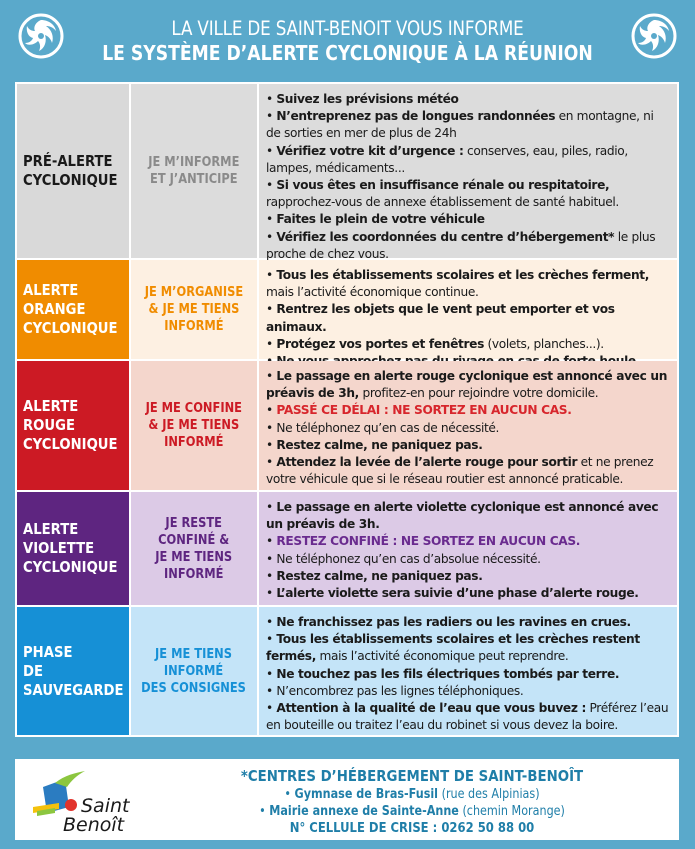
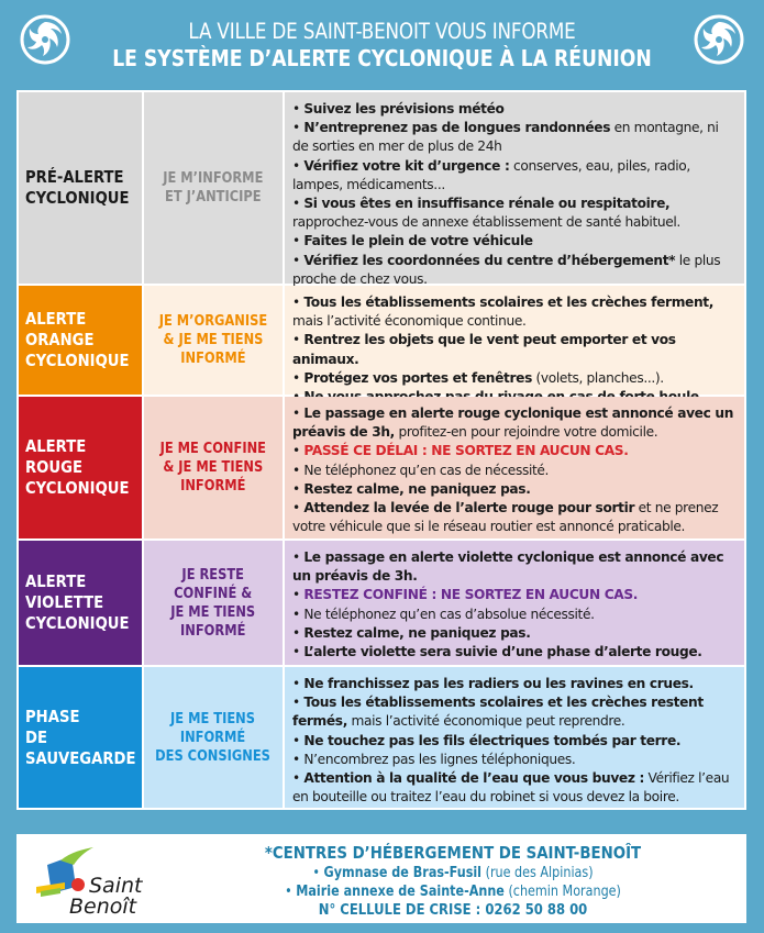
  LA VILLE DE SAINT-BENOIT VOUS INFORME
  LE SYSTÈME D’ALERTE CYCLONIQUE À LA RÉUNION
  PRÉ-ALERTE
  CYCLONIQUE
  JE M’INFORME
  ET J’ANTICIPE
  • Suivez les prévisions météo
  • N’entreprenez pas de longues randonnées en montagne, ni de sorties en mer de plus de 24h
  • Vérifiez votre kit d’urgence : conserves, eau, piles, radio, lampes, médicaments...
  • Si vous êtes en insuffisance rénale ou respitatoire, rapprochez-vous de annexe établissement de santé habituel.
  • Faites le plein de votre véhicule
  • Vérifiez les coordonnées du centre d’hébergement* le plus proche de chez vous.
  ALERTE
  ORANGE
  CYCLONIQUE
  JE M’ORGANISE
  & JE ME TIENS
  INFORMÉ
  • Tous les établissements scolaires et les crèches ferment, mais l’activité économique continue.
  • Rentrez les objets que le vent peut emporter et vos animaux.
  • Protégez vos portes et fenêtres (volets, planches...).
  ALERTE
  ROUGE
  CYCLONIQUE
  JE ME CONFINE
  & JE ME TIENS
  INFORMÉ
  • Le passage en alerte rouge cyclonique est annoncé avec un préavis de 3h, profitez-en pour rejoindre votre domicile.
  • PASSÉ CE DÉLAI : NE SORTEZ EN AUCUN CAS.
  • Ne téléphonez qu’en cas de nécessité.
  • Restez calme, ne paniquez pas.
  • Attendez la levée de l’alerte rouge pour sortir et ne prenez votre véhicule que si le réseau routier est annoncé praticable.
  ALERTE
  VIOLETTE
  CYCLONIQUE
  JE RESTE
  CONFINÉ &
  JE ME TIENS
  INFORMÉ
  • Le passage en alerte violette cyclonique est annoncé avec un préavis de 3h.
  • RESTEZ CONFINÉ : NE SORTEZ EN AUCUN CAS.
  • Ne téléphonez qu’en cas d’absolue nécessité.
  • Restez calme, ne paniquez pas.
  • L’alerte violette sera suivie d’une phase d’alerte rouge.
  PHASE
  DE
  SAUVEGARDE
  JE ME TIENS
  INFORMÉ
  DES CONSIGNES
  • Ne franchissez pas les radiers ou les ravines en crues.
  • Tous les établissements scolaires et les crèches restent fermés, mais l’activité économique peut reprendre.
  • Ne touchez pas les fils électriques tombés par terre.
  • N’encombrez pas les lignes téléphoniques.
- • Attention à la qualité de l’eau que vous buvez : Préférez l’eau en bouteille ou traitez l’eau du robinet si vous devez la boire.
+ • Attention à la qualité de l’eau que vous buvez : Vérifiez l’eau en bouteille ou traitez l’eau du robinet si vous devez la boire.
  Saint
  Benoît
  *CENTRES D’HÉBERGEMENT DE SAINT-BENOÎT
  • Gymnase de Bras-Fusil (rue des Alpinias)
  • Mairie annexe de Sainte-Anne (chemin Morange)
  N° CELLULE DE CRISE : 0262 50 88 00
